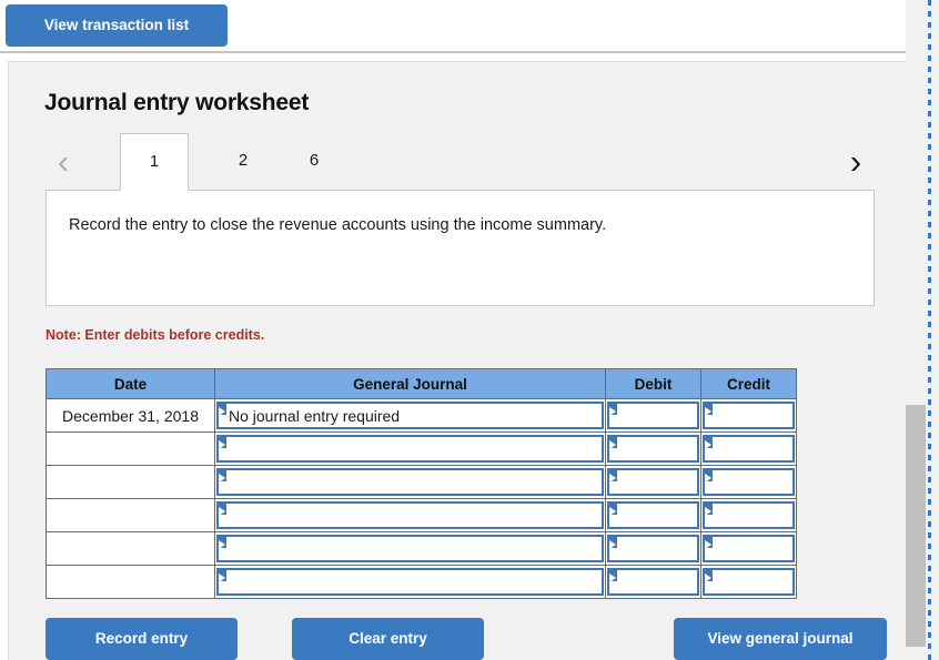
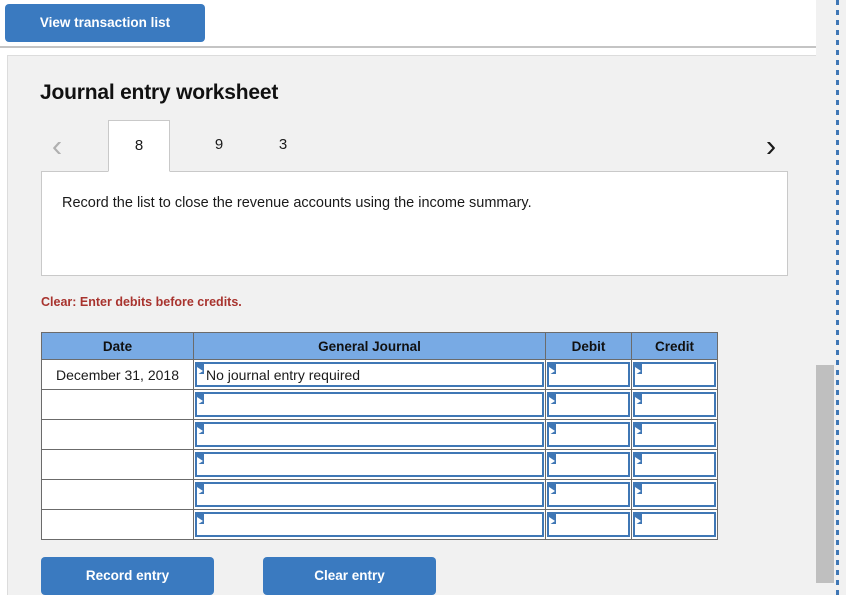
  View transaction list
  Journal entry worksheet
  ‹
- 1
+ 8
- 2
+ 9
- 6
+ 3
  ›
- Record the entry to close the revenue accounts using the income summary.
+ Record the list to close the revenue accounts using the income summary.
- Note: Enter debits before credits.
+ Clear: Enter debits before credits.
  Date	General Journal	Debit	Credit
  December 31, 2018	No journal entry required
  Record entry
  Clear entry
- View general journal
